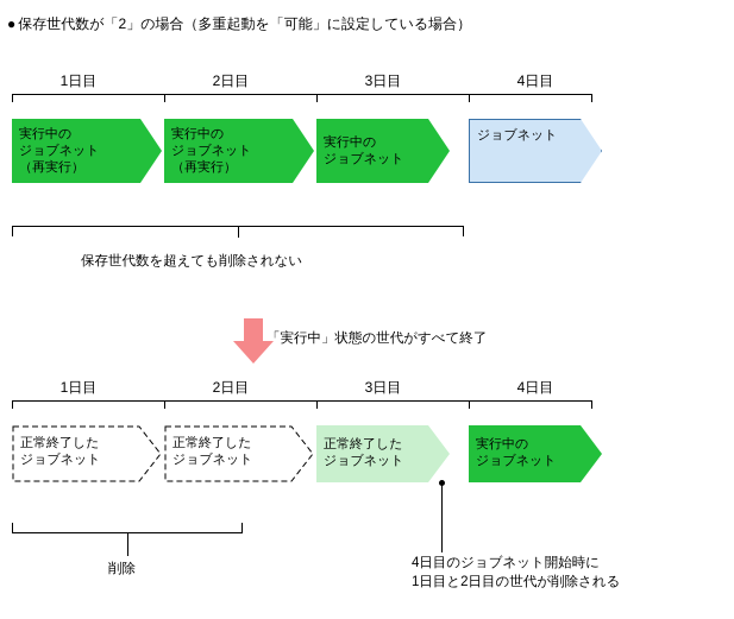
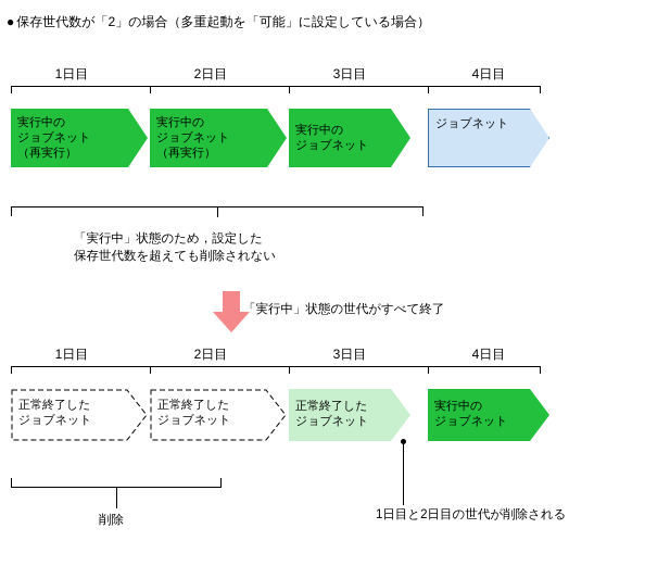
  ● 保存世代数が「2」の場合（多重起動を「可能」に設定している場合）
  1日目
  2日目
  3日目
  4日目
  実行中の
  ジョブネット
  （再実行）
  実行中の
  ジョブネット
  （再実行）
  実行中の
  ジョブネット
  ジョブネット
+ 「実行中」状態のため，設定した
  保存世代数を超えても削除されない
  「実行中」状態の世代がすべて終了
  1日目
  2日目
  3日目
  4日目
  正常終了した
  ジョブネット
  正常終了した
  ジョブネット
  正常終了した
  ジョブネット
  実行中の
  ジョブネット
  削除
- 4日目のジョブネット開始時に
  1日目と2日目の世代が削除される
